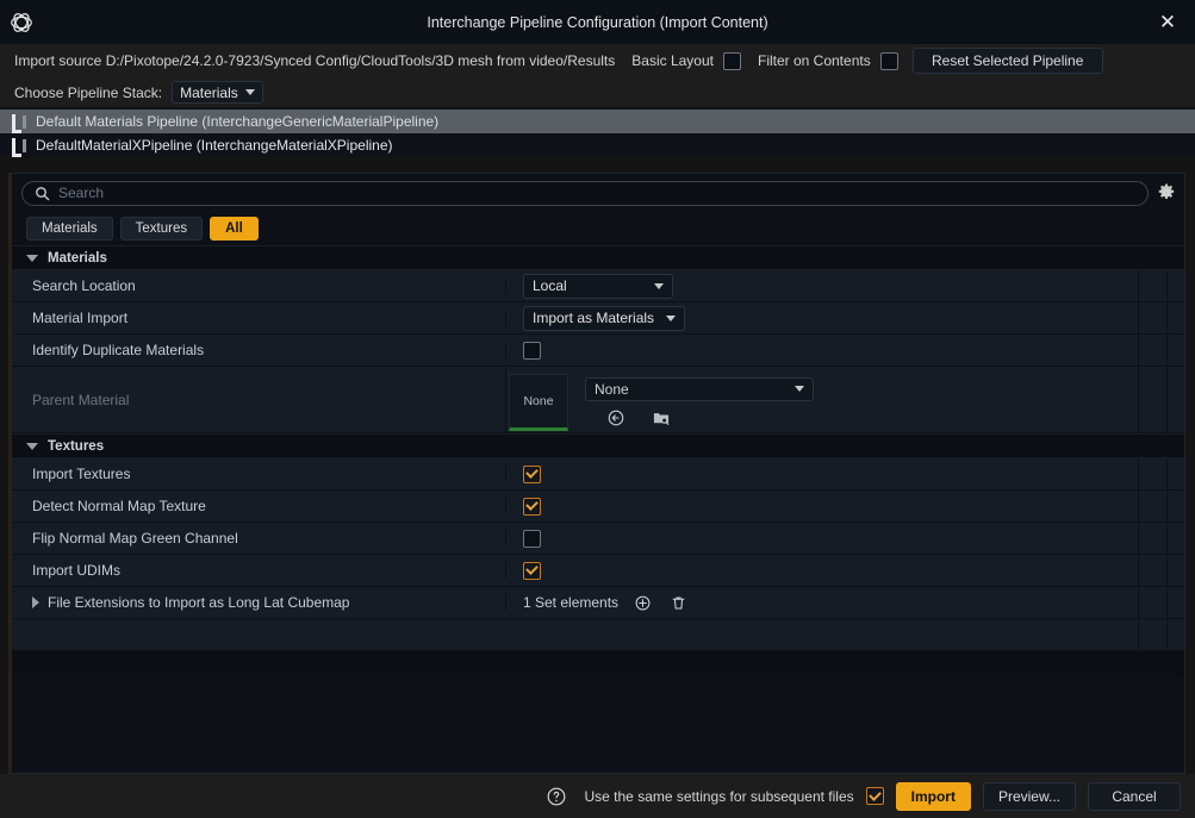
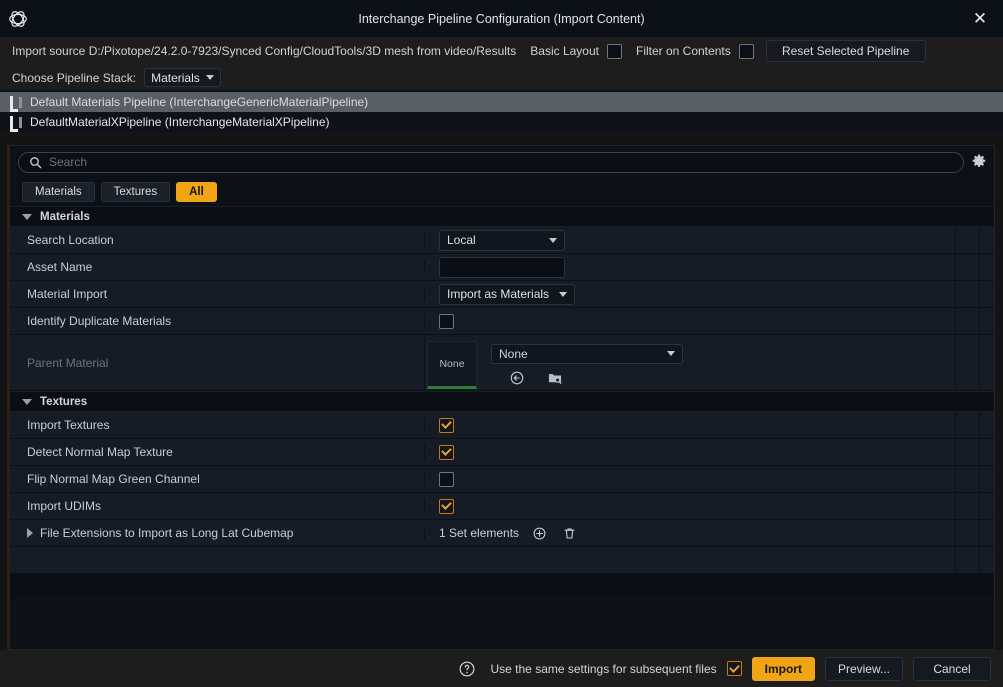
  Interchange Pipeline Configuration (Import Content)
  ✕
  Import source D:/Pixotope/24.2.0-7923/Synced Config/CloudTools/3D mesh from video/Results
  Basic Layout
  Filter on Contents
  Reset Selected Pipeline
  Choose Pipeline Stack:
  Materials
  Default Materials Pipeline (InterchangeGenericMaterialPipeline)
  DefaultMaterialXPipeline (InterchangeMaterialXPipeline)
  Search
  Materials
  Textures
  All
  Materials
  Search Location
  Local
+ Asset Name
  Material Import
  Import as Materials
  Identify Duplicate Materials
  Parent Material
  None
  None
  Textures
  Import Textures
  Detect Normal Map Texture
  Flip Normal Map Green Channel
  Import UDIMs
  File Extensions to Import as Long Lat Cubemap
  1 Set elements
  Use the same settings for subsequent files
  Import
  Preview...
  Cancel
